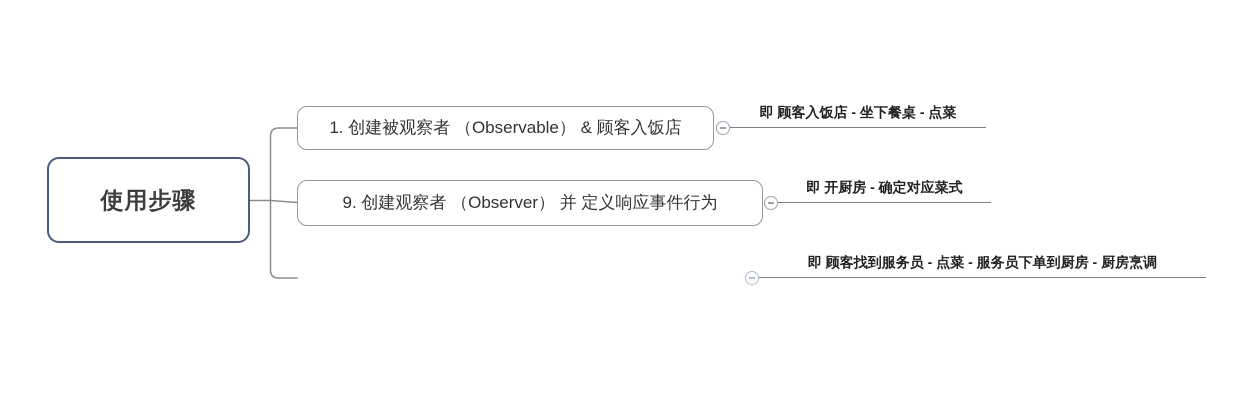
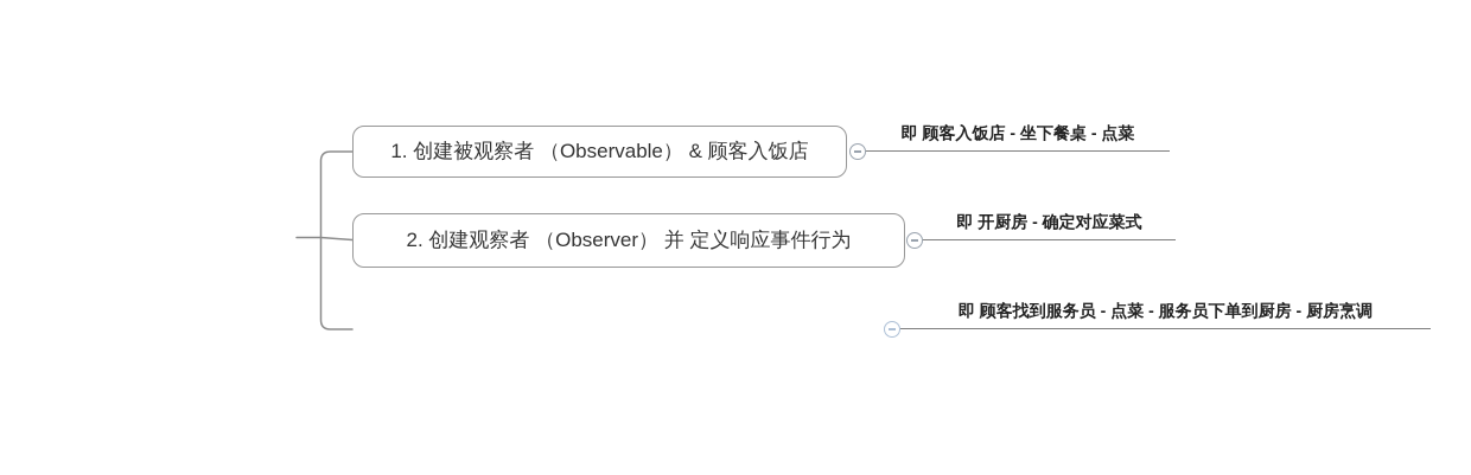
- 使用步骤
  1. 创建被观察者 （Observable） & 顾客入饭店
- 9. 创建观察者 （Observer） 并 定义响应事件行为
+ 2. 创建观察者 （Observer） 并 定义响应事件行为
  即 顾客入饭店 - 坐下餐桌 - 点菜
  即 开厨房 - 确定对应菜式
  即 顾客找到服务员 - 点菜 - 服务员下单到厨房 - 厨房烹调
